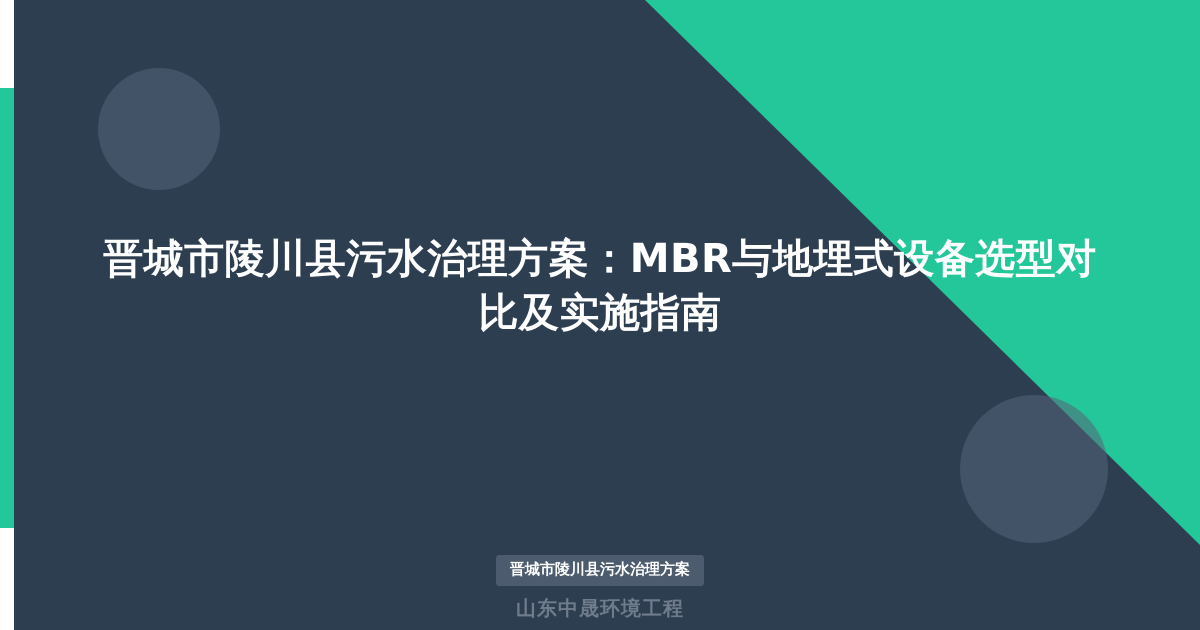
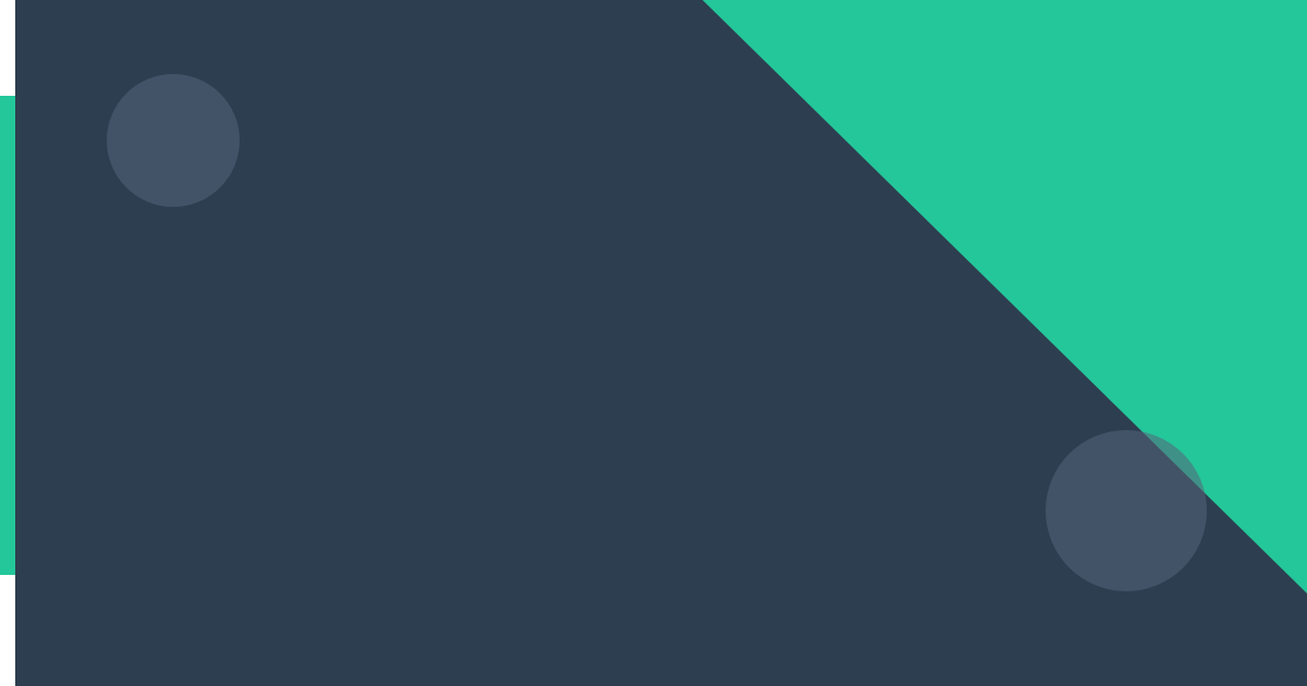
- 晋城市陵川县污水治理方案：MBR与地埋式设备选型对比及实施指南
- 晋城市陵川县污水治理方案
- 山东中晟环境工程
